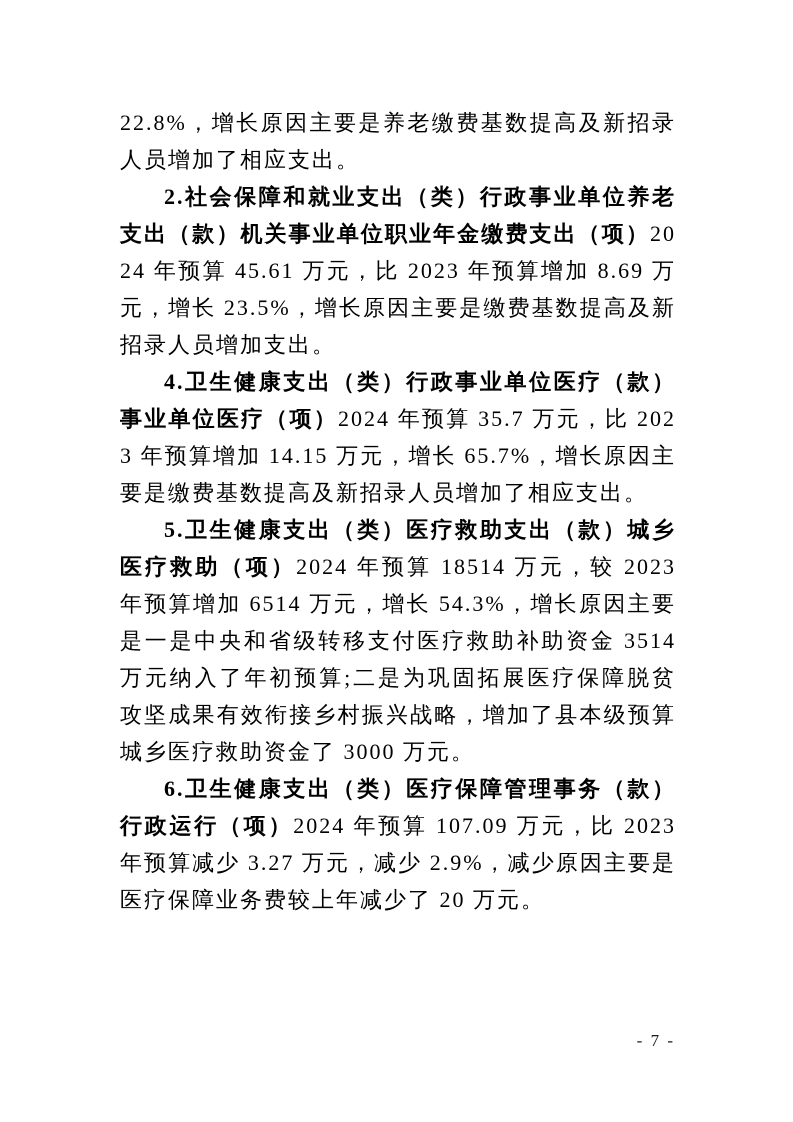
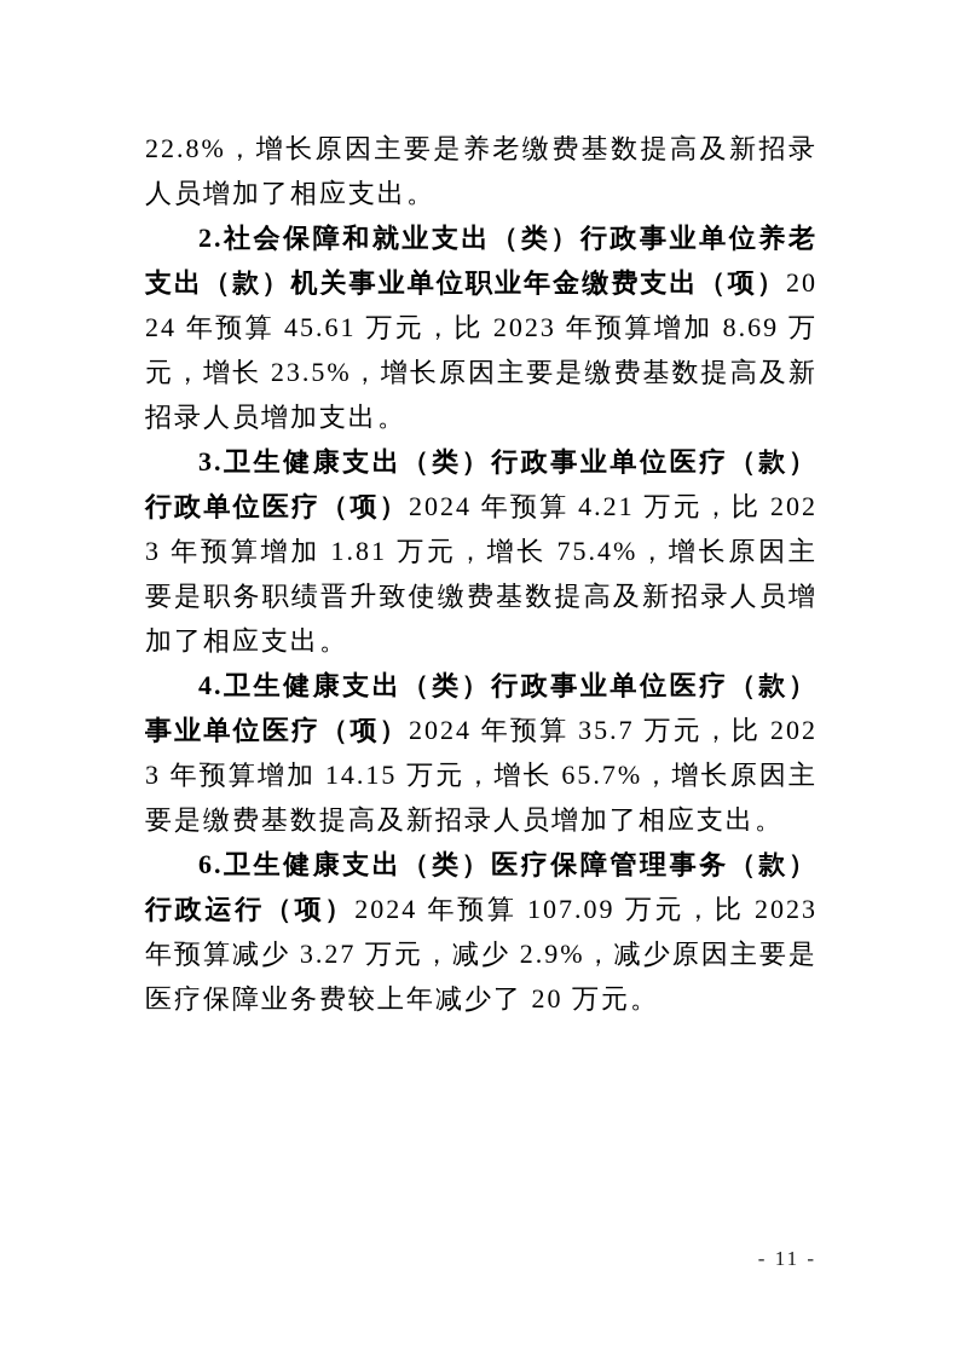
  22.8%，增长原因主要是养老缴费基数提高及新招录人员增加了相应支出。
  2.社会保障和就业支出（类）行政事业单位养老支出（款）机关事业单位职业年金缴费支出（项）2024 年预算 45.61 万元，比 2023 年预算增加 8.69 万元，增长 23.5%，增长原因主要是缴费基数提高及新招录人员增加支出。
+ 3.卫生健康支出（类）行政事业单位医疗（款）行政单位医疗（项）2024 年预算 4.21 万元，比 2023 年预算增加 1.81 万元，增长 75.4%，增长原因主要是职务职绩晋升致使缴费基数提高及新招录人员增加了相应支出。
  4.卫生健康支出（类）行政事业单位医疗（款）事业单位医疗（项）2024 年预算 35.7 万元，比 2023 年预算增加 14.15 万元，增长 65.7%，增长原因主要是缴费基数提高及新招录人员增加了相应支出。
- 5.卫生健康支出（类）医疗救助支出（款）城乡医疗救助（项）2024 年预算 18514 万元，较 2023 年预算增加 6514 万元，增长 54.3%，增长原因主要是一是中央和省级转移支付医疗救助补助资金 3514 万元纳入了年初预算;二是为巩固拓展医疗保障脱贫攻坚成果有效衔接乡村振兴战略，增加了县本级预算城乡医疗救助资金了 3000 万元。
  6.卫生健康支出（类）医疗保障管理事务（款）行政运行（项）2024 年预算 107.09 万元，比 2023 年预算减少 3.27 万元，减少 2.9%，减少原因主要是医疗保障业务费较上年减少了 20 万元。
- - 7 -
+ - 11 -
